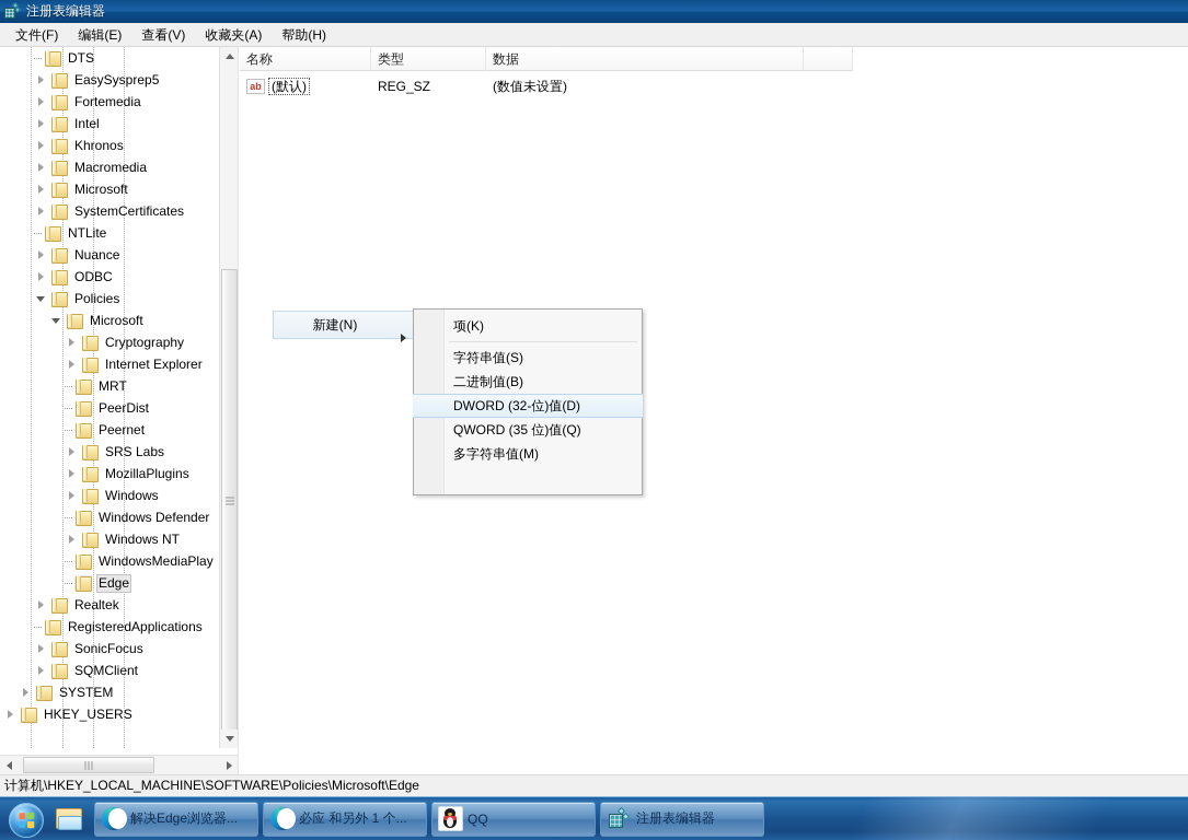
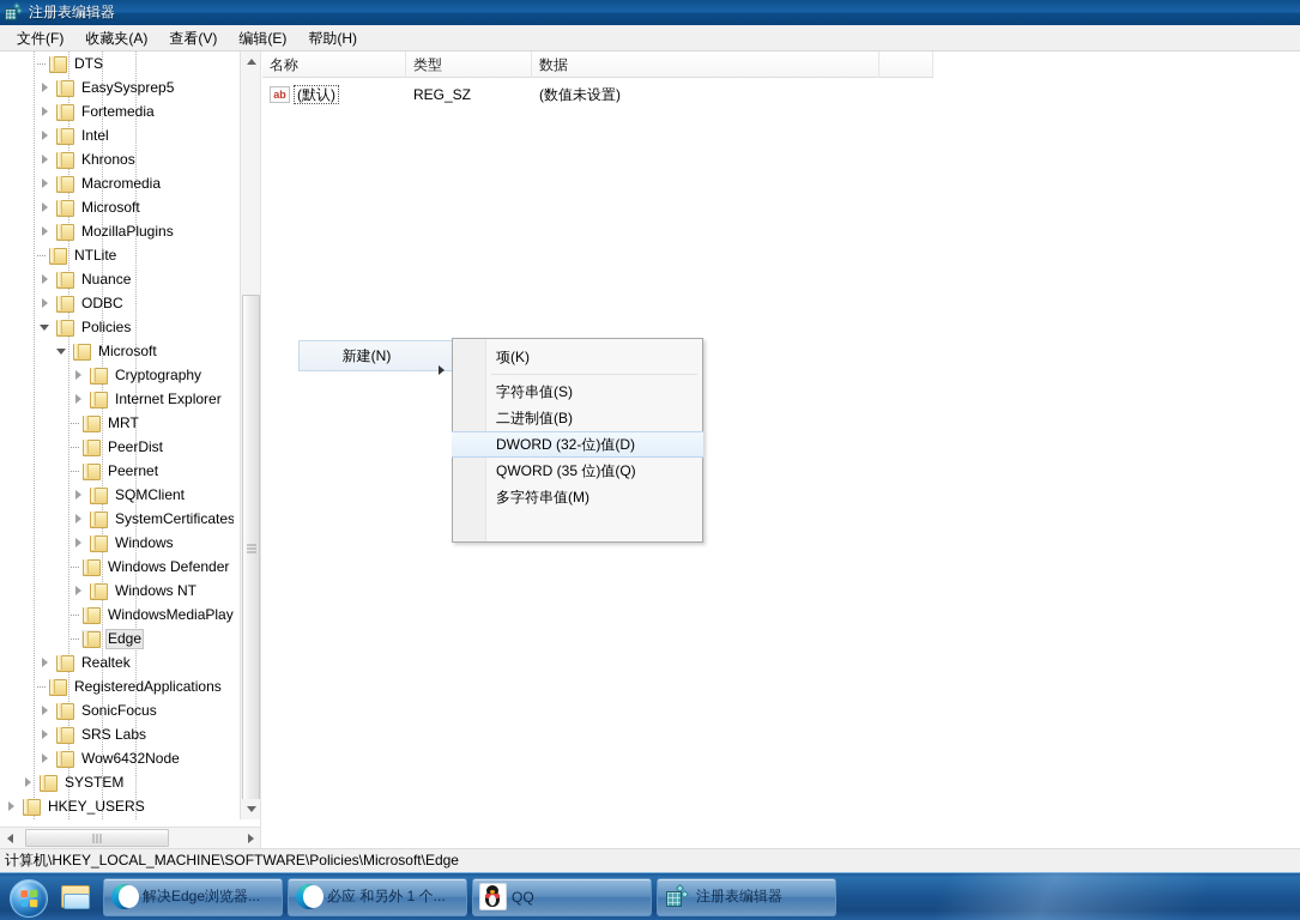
  注册表编辑器
  文件(F)
- 编辑(E)
+ 收藏夹(A)
  查看(V)
- 收藏夹(A)
+ 编辑(E)
  帮助(H)
  DTS
  EasySysprep5
  Fortemedia
  Intel
  Khronos
  Macromedia
  Microsoft
- SystemCertificates
+ MozillaPlugins
  NTLite
  Nuance
  ODBC
  Policies
  Microsoft
  Cryptography
  Internet Explorer
  MRT
  PeerDist
  Peernet
- SRS Labs
+ SQMClient
- MozillaPlugins
+ SystemCertificates
  Windows
  Windows Defender
  Windows NT
  WindowsMediaPlay
  Edge
  Realtek
  RegisteredApplications
  SonicFocus
- SQMClient
+ SRS Labs
+ Wow6432Node
  SYSTEM
  HKEY_USERS
  名称
  类型
  数据
  ab
  (默认)
  REG_SZ
  (数值未设置)
  新建(N)
  项(K)
  字符串值(S)
  二进制值(B)
  DWORD (32-位)值(D)
  QWORD (35 位)值(Q)
  多字符串值(M)
  计算机\HKEY_LOCAL_MACHINE\SOFTWARE\Policies\Microsoft\Edge
  解决Edge浏览器...
  必应 和另外 1 个...
  QQ
  注册表编辑器
